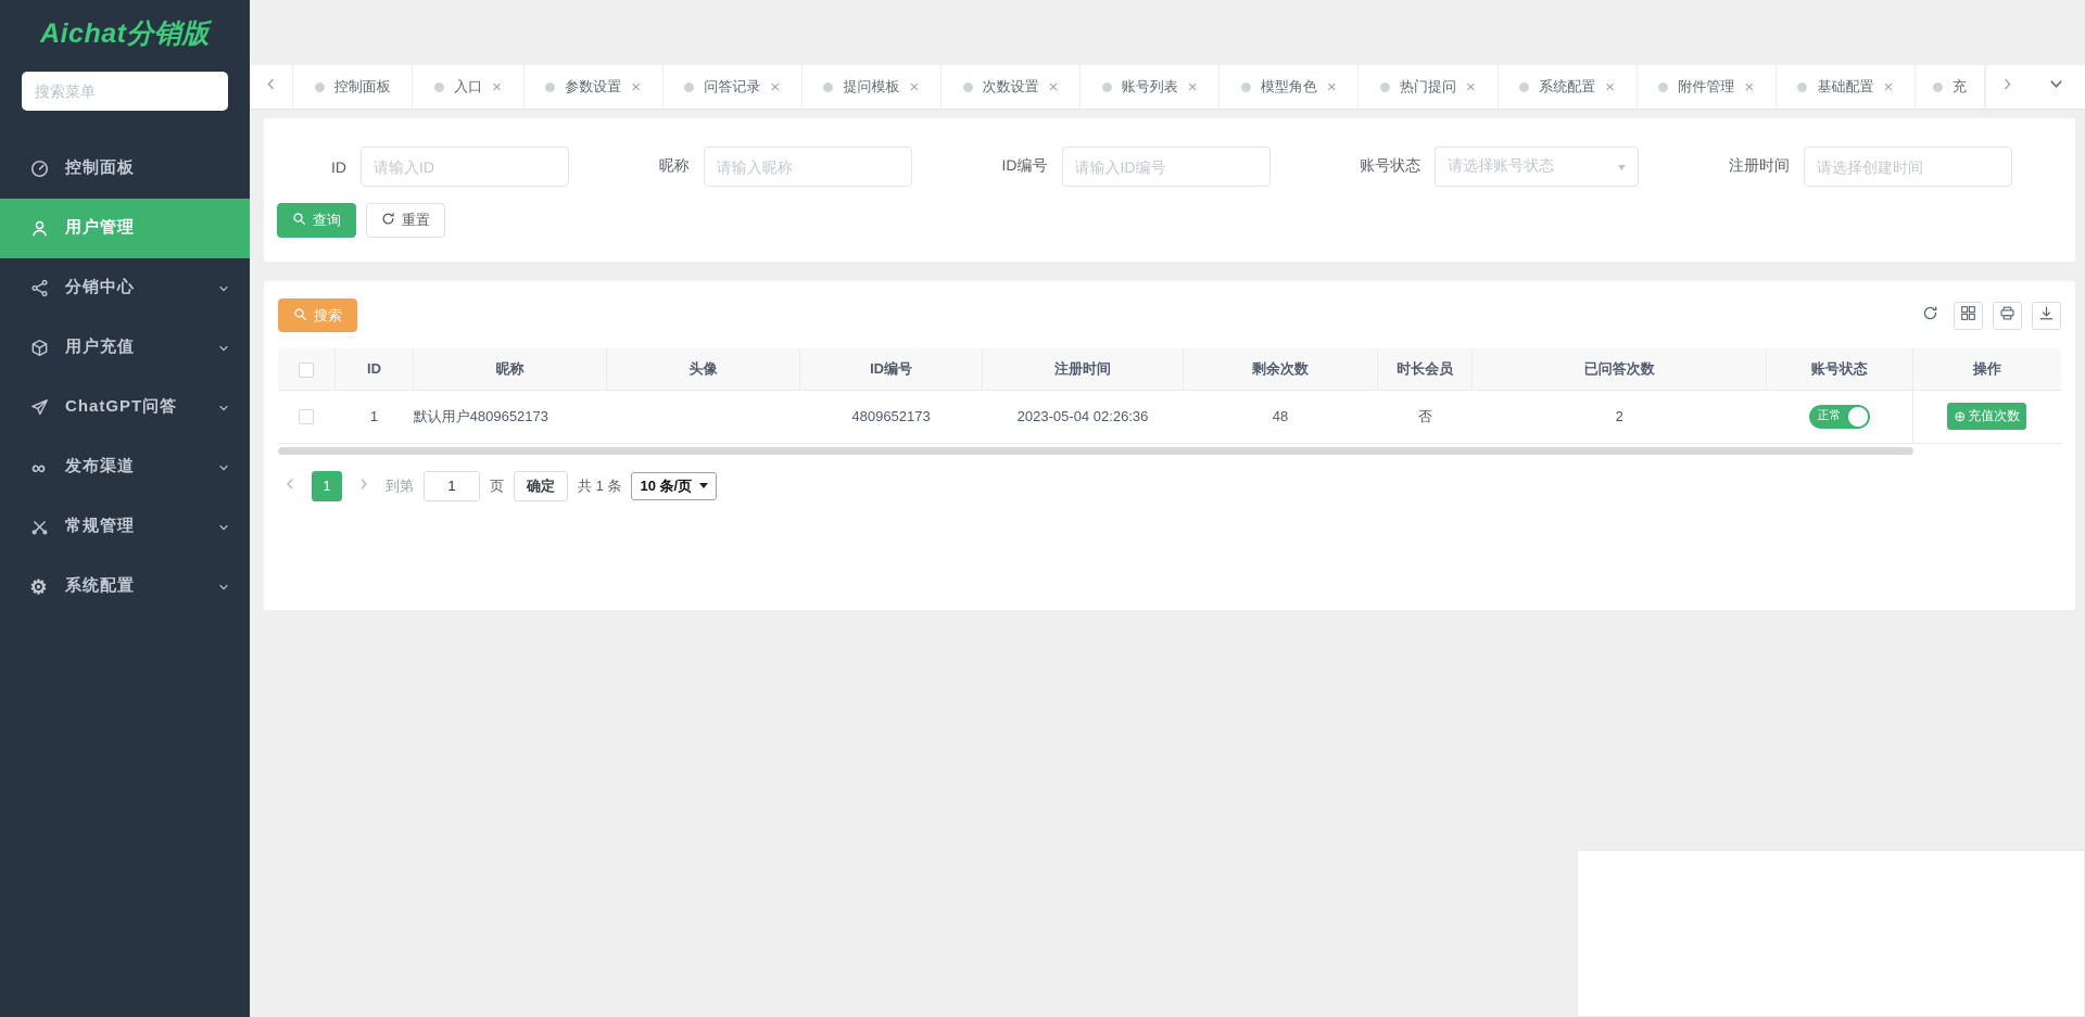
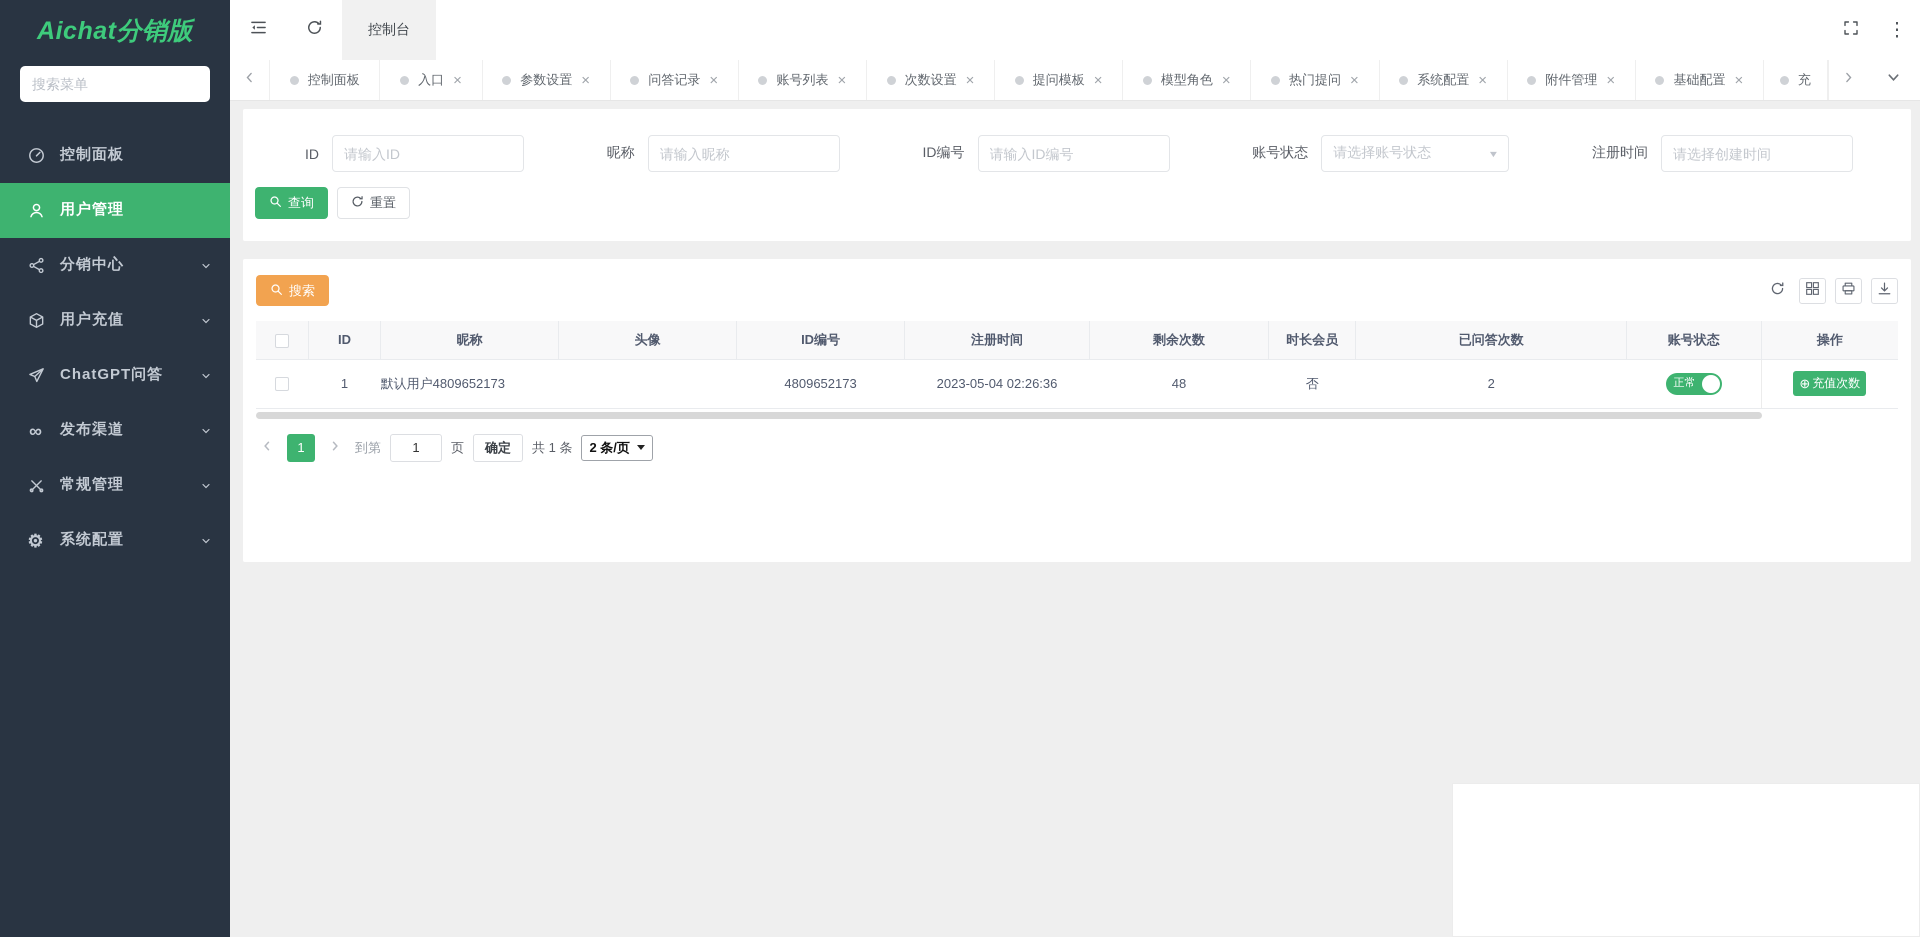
  Aichat分销版
  搜索菜单
  控制面板
  用户管理
  分销中心
  用户充值
  ChatGPT问答
  ∞
  发布渠道
  常规管理
  ⚙
  系统配置
+ 控制台
+ ⋮
  控制面板
  入口
  ×
  参数设置
  ×
  问答记录
  ×
- 提问模板
+ 账号列表
  ×
  次数设置
  ×
- 账号列表
+ 提问模板
  ×
  模型角色
  ×
  热门提问
  ×
  系统配置
  ×
  附件管理
  ×
  基础配置
  ×
  充
  ID
  请输入ID
  昵称
  请输入昵称
  ID编号
  请输入ID编号
  账号状态
  请选择账号状态
  ▼
  注册时间
  请选择创建时间
  查询
  重置
  搜索
  	ID	昵称	头像	ID编号	注册时间	剩余次数	时长会员	已问答次数	账号状态	操作
  	1	默认用户4809652173		4809652173	2023-05-04 02:26:36	48	否	2	正常	⊕ 充值次数
  1
  到第
  1
  页
  确定
  共 1 条
- 10 条/页
+ 2 条/页
